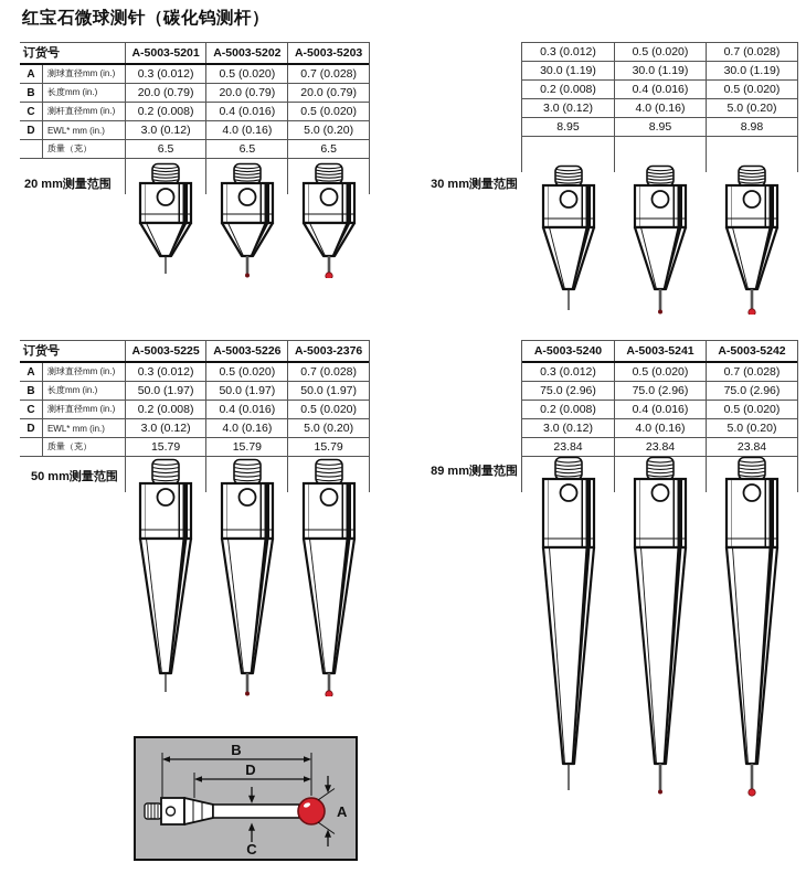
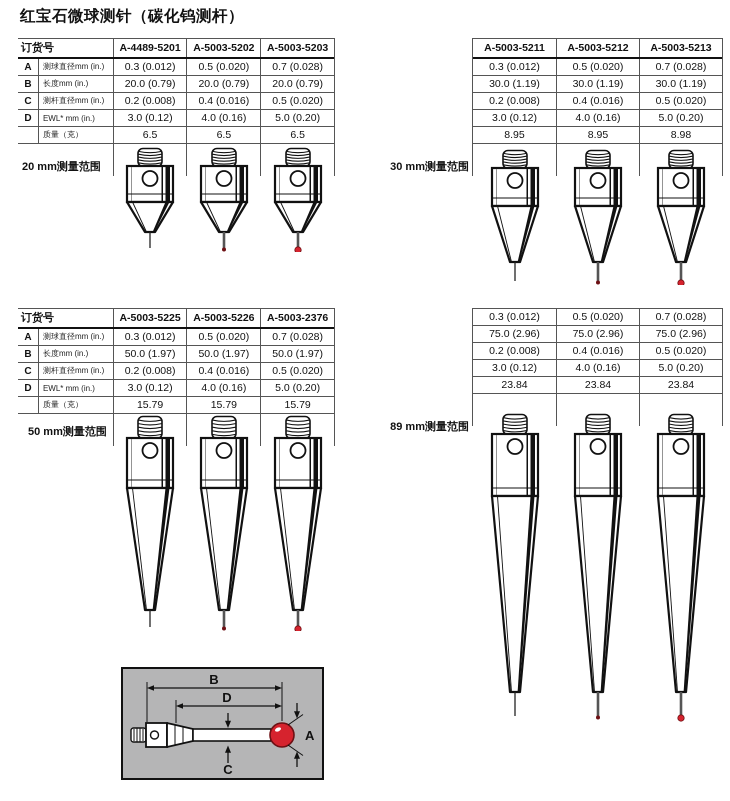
  红宝石微球测针（碳化钨测杆）
  订货号
- A-5003-5201
+ A-4489-5201
  A-5003-5202
  A-5003-5203
  A
  测球直径mm (in.)
  0.3 (0.012)
  0.5 (0.020)
  0.7 (0.028)
  B
  长度mm (in.)
  20.0 (0.79)
  20.0 (0.79)
  20.0 (0.79)
  C
  测杆直径mm (in.)
  0.2 (0.008)
  0.4 (0.016)
  0.5 (0.020)
  D
  EWL* mm (in.)
  3.0 (0.12)
  4.0 (0.16)
  5.0 (0.20)
  质量（克）
  6.5
  6.5
  6.5
+ A-5003-5211
+ A-5003-5212
+ A-5003-5213
  0.3 (0.012)
  0.5 (0.020)
  0.7 (0.028)
  30.0 (1.19)
  30.0 (1.19)
  30.0 (1.19)
  0.2 (0.008)
  0.4 (0.016)
  0.5 (0.020)
  3.0 (0.12)
  4.0 (0.16)
  5.0 (0.20)
  8.95
  8.95
  8.98
  订货号
  A-5003-5225
  A-5003-5226
  A-5003-2376
  A
  测球直径mm (in.)
  0.3 (0.012)
  0.5 (0.020)
  0.7 (0.028)
  B
  长度mm (in.)
  50.0 (1.97)
  50.0 (1.97)
  50.0 (1.97)
  C
  测杆直径mm (in.)
  0.2 (0.008)
  0.4 (0.016)
  0.5 (0.020)
  D
  EWL* mm (in.)
  3.0 (0.12)
  4.0 (0.16)
  5.0 (0.20)
  质量（克）
  15.79
  15.79
  15.79
- A-5003-5240
- A-5003-5241
- A-5003-5242
  0.3 (0.012)
  0.5 (0.020)
  0.7 (0.028)
  75.0 (2.96)
  75.0 (2.96)
  75.0 (2.96)
  0.2 (0.008)
  0.4 (0.016)
  0.5 (0.020)
  3.0 (0.12)
  4.0 (0.16)
  5.0 (0.20)
  23.84
  23.84
  23.84
  20 mm测量范围
  30 mm测量范围
  50 mm测量范围
  89 mm测量范围
  B
  D
  C
  A
